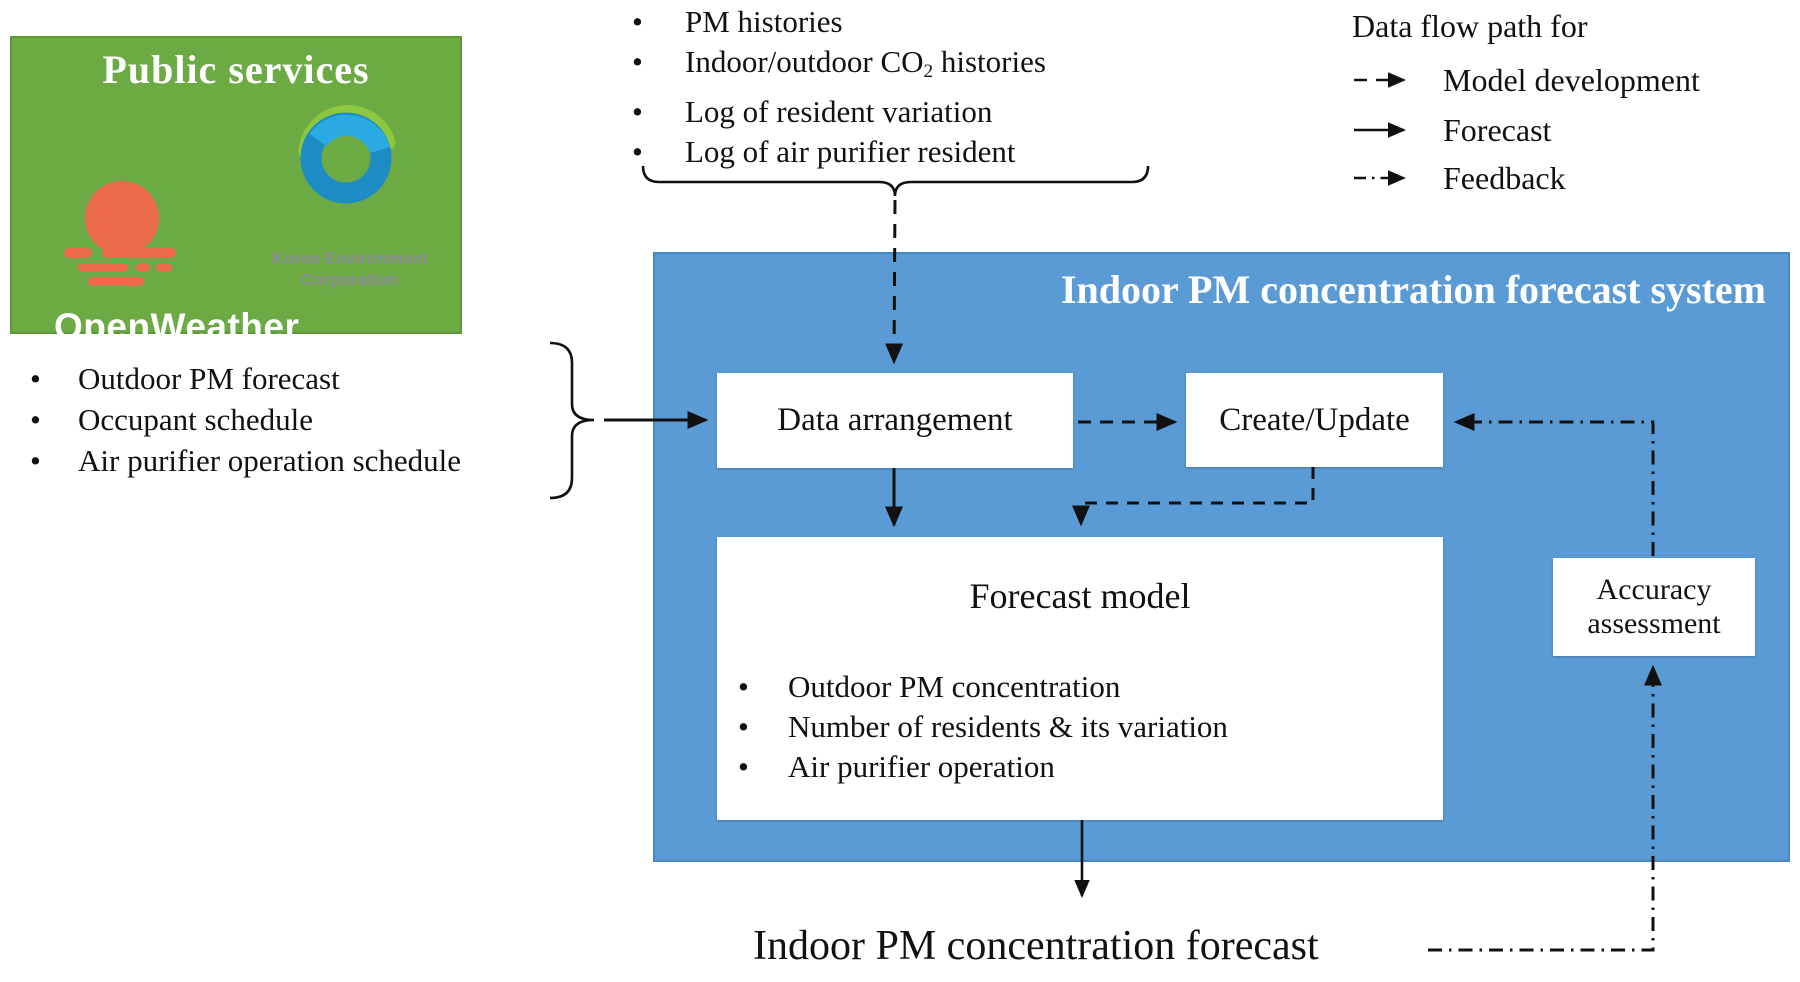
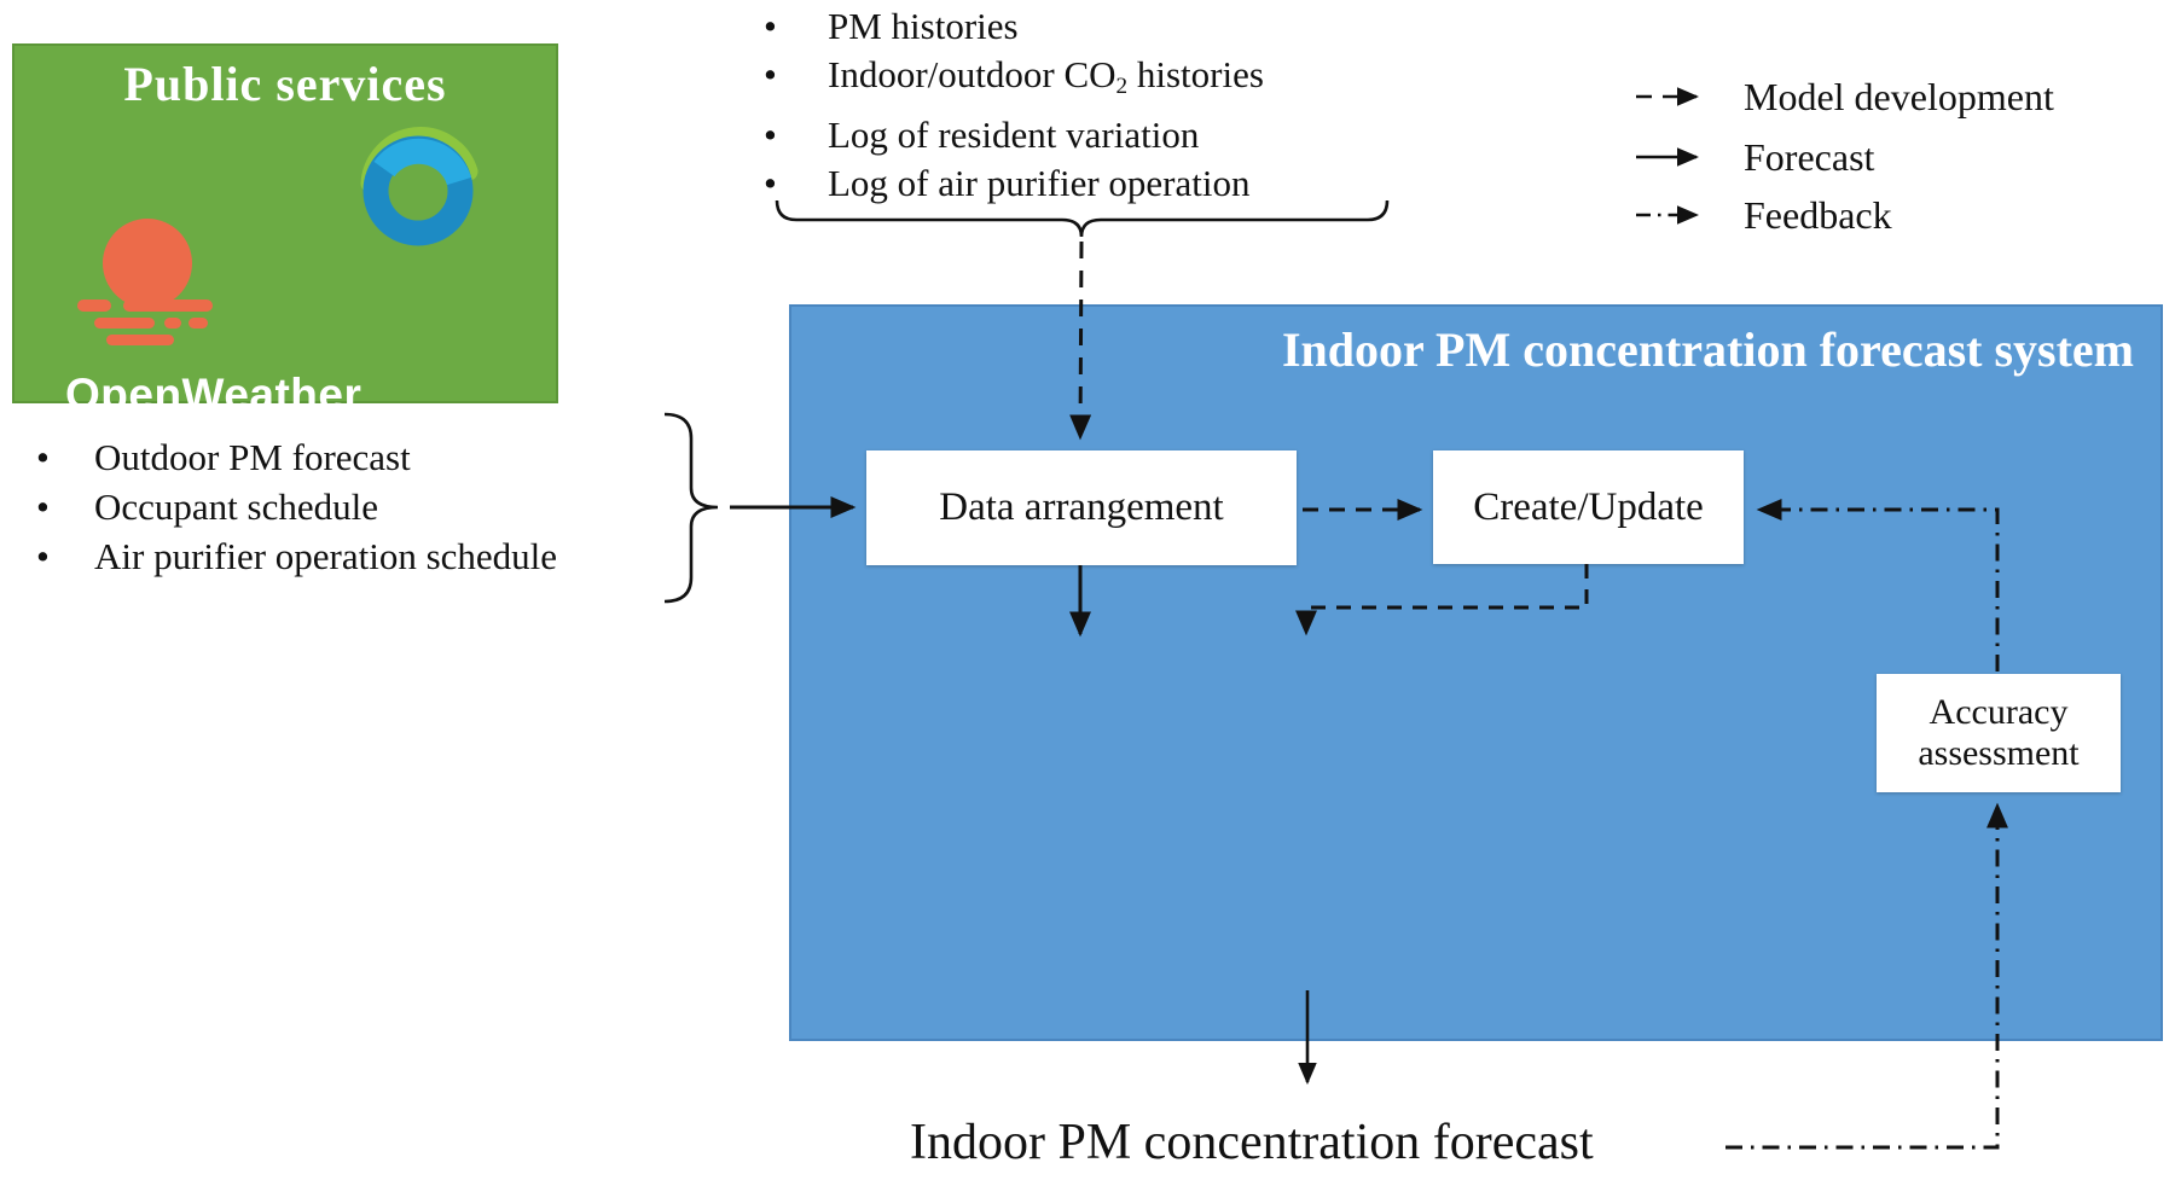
  Public services
- Korea Environment
- Corporation
  OpenWeather
  PM histories
  Indoor/outdoor CO2 histories
  Log of resident variation
- Log of air purifier resident
+ Log of air purifier operation
- Data flow path for
  Model development
  Forecast
  Feedback
  Outdoor PM forecast
  Occupant schedule
  Air purifier operation schedule
  Indoor PM concentration forecast system
  Data arrangement
  Create/Update
- Forecast model
- Outdoor PM concentration
- Number of residents & its variation
- Air purifier operation
  Accuracy
  assessment
  Indoor PM concentration forecast
